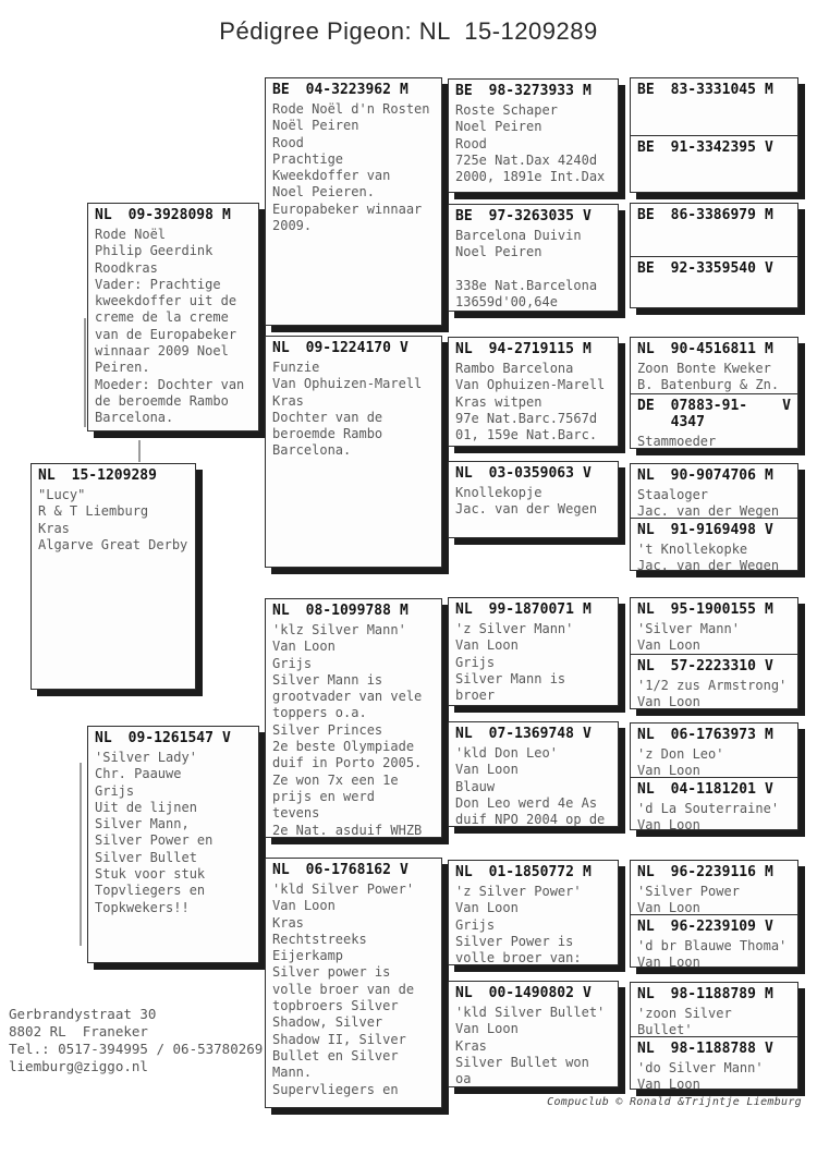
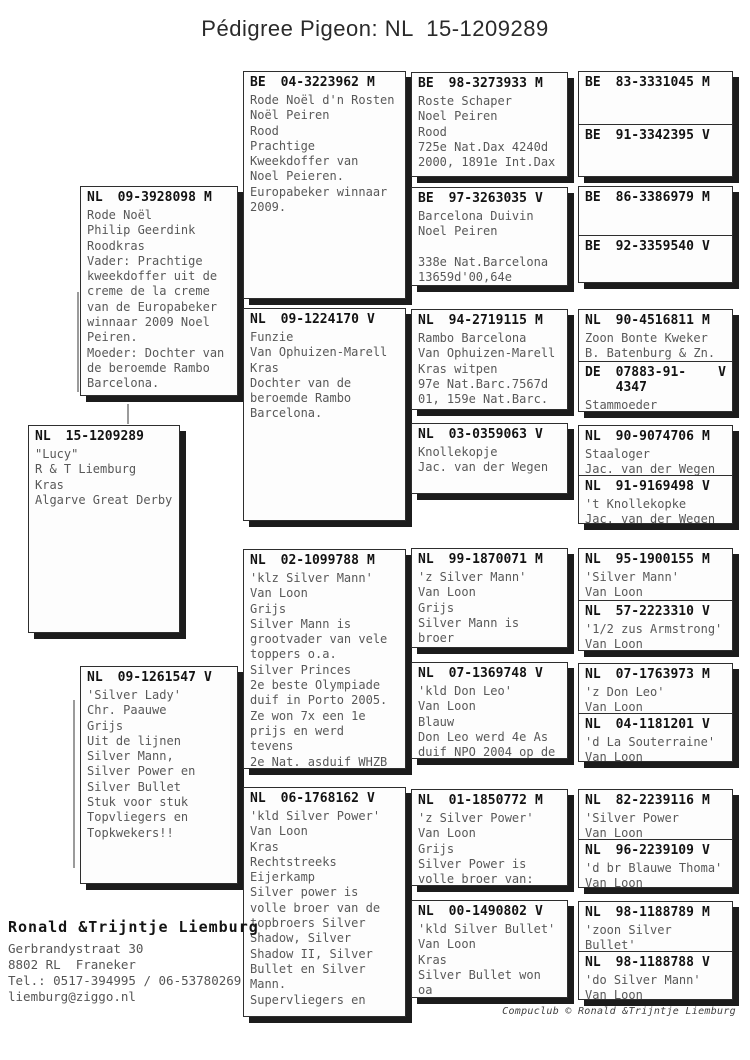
  Pédigree Pigeon: NL 15-1209289
  NL
  15-1209289
  "Lucy"
  R & T Liemburg
  Kras
  Algarve Great Derby
  NL
  09-3928098
  M
  Rode Noël
  Philip Geerdink
  Roodkras
  Vader: Prachtige
  kweekdoffer uit de
  creme de la creme
  van de Europabeker
  winnaar 2009 Noel
  Peiren.
  Moeder: Dochter van
  de beroemde Rambo
  Barcelona.
  NL
  09-1261547
  V
  'Silver Lady'
  Chr. Paauwe
  Grijs
  Uit de lijnen
  Silver Mann,
  Silver Power en
  Silver Bullet
  Stuk voor stuk
  Topvliegers en
  Topkwekers!!
  BE
  04-3223962
  M
  Rode Noël d'n Rosten
  Noël Peiren
  Rood
  Prachtige
  Kweekdoffer van
  Noel Peieren.
  Europabeker winnaar
  2009.
  NL
  09-1224170
  V
  Funzie
  Van Ophuizen-Marell
  Kras
  Dochter van de
  beroemde Rambo
  Barcelona.
  NL
- 08-1099788
+ 02-1099788
  M
  'klz Silver Mann'
  Van Loon
  Grijs
  Silver Mann is
  grootvader van vele
  toppers o.a.
  Silver Princes
  2e beste Olympiade
  duif in Porto 2005.
  Ze won 7x een 1e
  prijs en werd
  tevens
  2e Nat. asduif WHZB
  NL
  06-1768162
  V
  'kld Silver Power'
  Van Loon
  Kras
  Rechtstreeks
  Eijerkamp
  Silver power is
  volle broer van de
  topbroers Silver
  Shadow, Silver
  Shadow II, Silver
  Bullet en Silver
  Mann.
  Supervliegers en
  BE
  98-3273933
  M
  Roste Schaper
  Noel Peiren
  Rood
  725e Nat.Dax 4240d
  2000, 1891e Int.Dax
  BE
  97-3263035
  V
  Barcelona Duivin
  Noel Peiren
  338e Nat.Barcelona
  13659d'00,64e
  NL
  94-2719115
  M
  Rambo Barcelona
  Van Ophuizen-Marell
  Kras witpen
  97e Nat.Barc.7567d
  01, 159e Nat.Barc.
  NL
  03-0359063
  V
  Knollekopje
  Jac. van der Wegen
  NL
  99-1870071
  M
  'z Silver Mann'
  Van Loon
  Grijs
  Silver Mann is
  broer
  NL
  07-1369748
  V
  'kld Don Leo'
  Van Loon
  Blauw
  Don Leo werd 4e As
  duif NPO 2004 op de
  NL
  01-1850772
  M
  'z Silver Power'
  Van Loon
  Grijs
  Silver Power is
  volle broer van:
  NL
  00-1490802
  V
  'kld Silver Bullet'
  Van Loon
  Kras
  Silver Bullet won
  oa
  BE
  83-3331045
  M
  BE
  91-3342395
  V
  BE
  86-3386979
  M
  BE
  92-3359540
  V
  NL
  90-4516811
  M
  Zoon Bonte Kweker
  B. Batenburg & Zn.
  DE
  07883-91-4347
  V
  Stammoeder
  NL
  90-9074706
  M
  Staaloger
  Jac. van der Wegen
  NL
  91-9169498
  V
  't Knollekopke
  Jac. van der Wegen
  NL
  95-1900155
  M
  'Silver Mann'
  Van Loon
  NL
  57-2223310
  V
  '1/2 zus Armstrong'
  Van Loon
  NL
- 06-1763973
+ 07-1763973
  M
  'z Don Leo'
  Van Loon
  NL
  04-1181201
  V
  'd La Souterraine'
  Van Loon
  NL
- 96-2239116
+ 82-2239116
  M
  'Silver Power
  Van Loon
  NL
  96-2239109
  V
  'd br Blauwe Thoma'
  Van Loon
  NL
  98-1188789
  M
  'zoon Silver Bullet'
  NL
  98-1188788
  V
  'do Silver Mann'
  Van Loon
+ Ronald &Trijntje Liemburg
  Gerbrandystraat 30
  8802 RL Franeker
  Tel.: 0517-394995 / 06-53780269
  liemburg@ziggo.nl
  Compuclub © Ronald &Trijntje Liemburg
